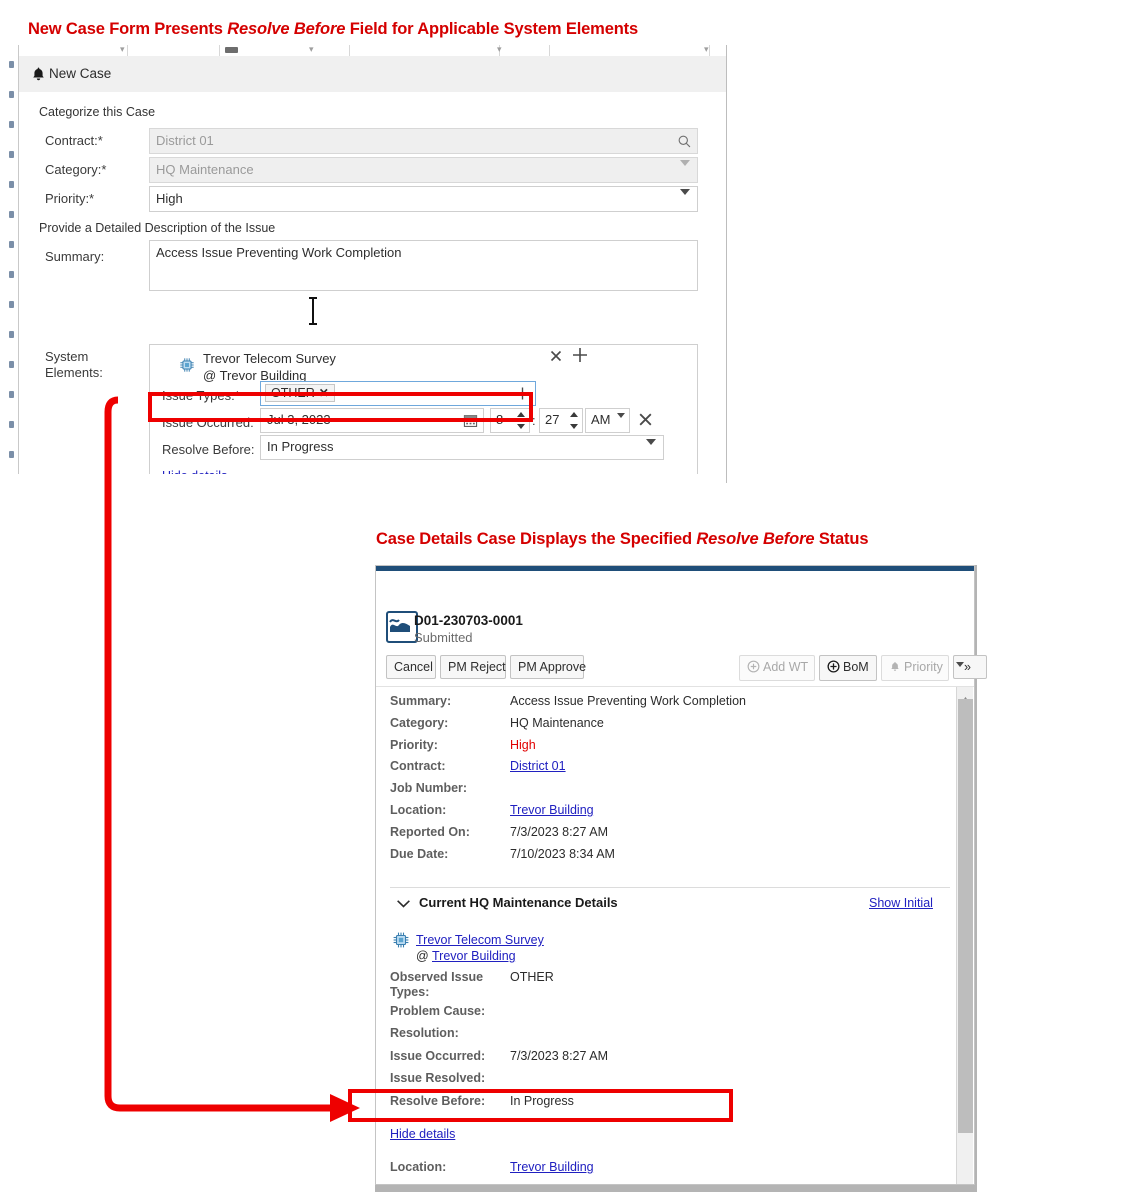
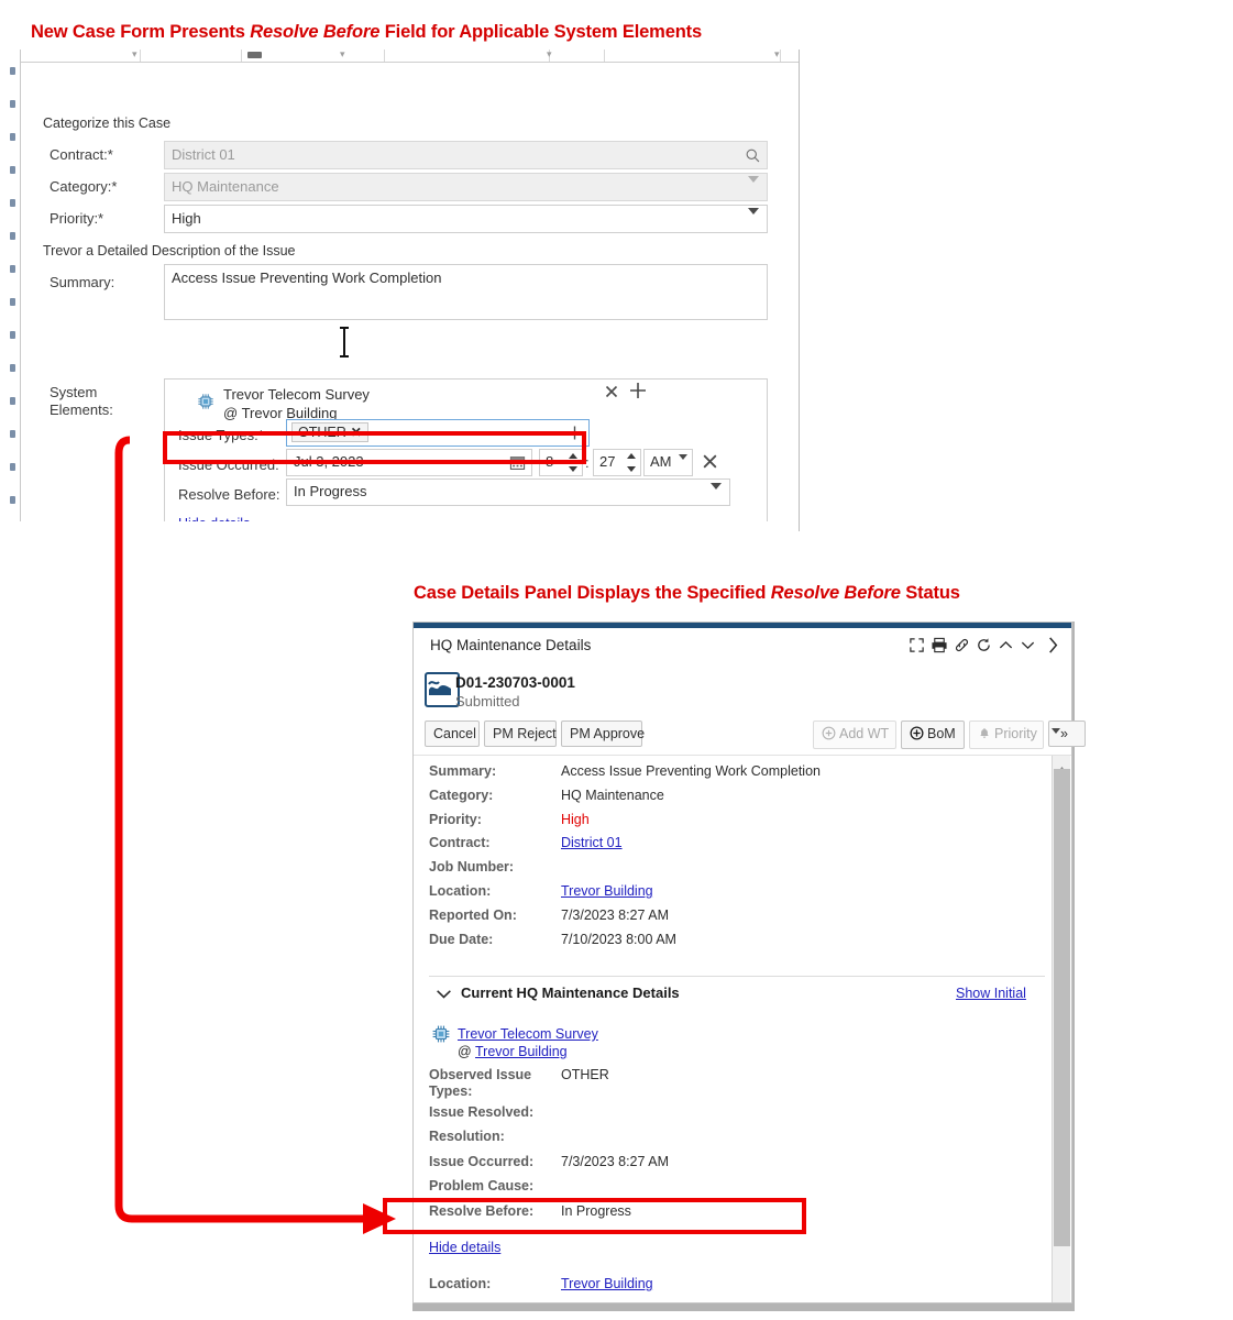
  New Case Form Presents Resolve Before Field for Applicable System Elements
  ▾
  ▾
  ▾
  ▾
- New Case
  Categorize this Case
  Contract:*
  District 01
  Category:*
  HQ Maintenance
  Priority:*
  High
- Provide a Detailed Description of the Issue
+ Trevor a Detailed Description of the Issue
  Summary:
  Access Issue Preventing Work Completion
  System
  Elements:
  Trevor Telecom Survey
  @ Trevor Building
  Issue Types:*
  OTHER ✕
  Issue Occurred:
  Jul 3, 2023
  8
  :
  27
  AM
  Resolve Before:
  In Progress
- Case Details Case Displays the Specified Resolve Before Status
+ Case Details Panel Displays the Specified Resolve Before Status
+ HQ Maintenance Details
  D01-230703-0001
  Submitted
  Cancel
  PM Reject
  PM Approve
  Add WT
  BoM
  Priority
  »
  Summary:
  Access Issue Preventing Work Completion
  Category:
  HQ Maintenance
  Priority:
  High
  Contract:
  District 01
  Job Number:
  Location:
  Trevor Building
  Reported On:
  7/3/2023 8:27 AM
  Due Date:
- 7/10/2023 8:34 AM
+ 7/10/2023 8:00 AM
  Current HQ Maintenance Details
  Show Initial
  Trevor Telecom Survey
  @
  Trevor Building
  Observed Issue Types:
  OTHER
- Problem Cause:
+ Issue Resolved:
  Resolution:
  Issue Occurred:
  7/3/2023 8:27 AM
- Issue Resolved:
+ Problem Cause:
  Resolve Before:
  In Progress
  Hide details
  Location:
  Trevor Building
